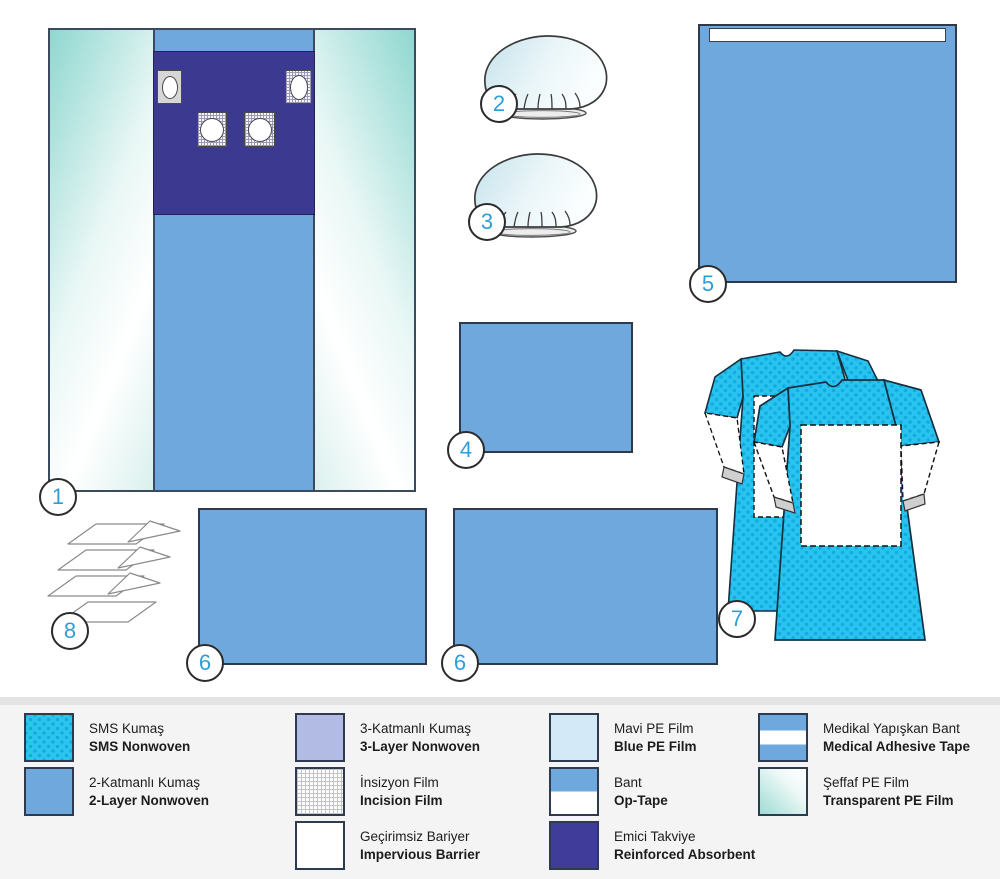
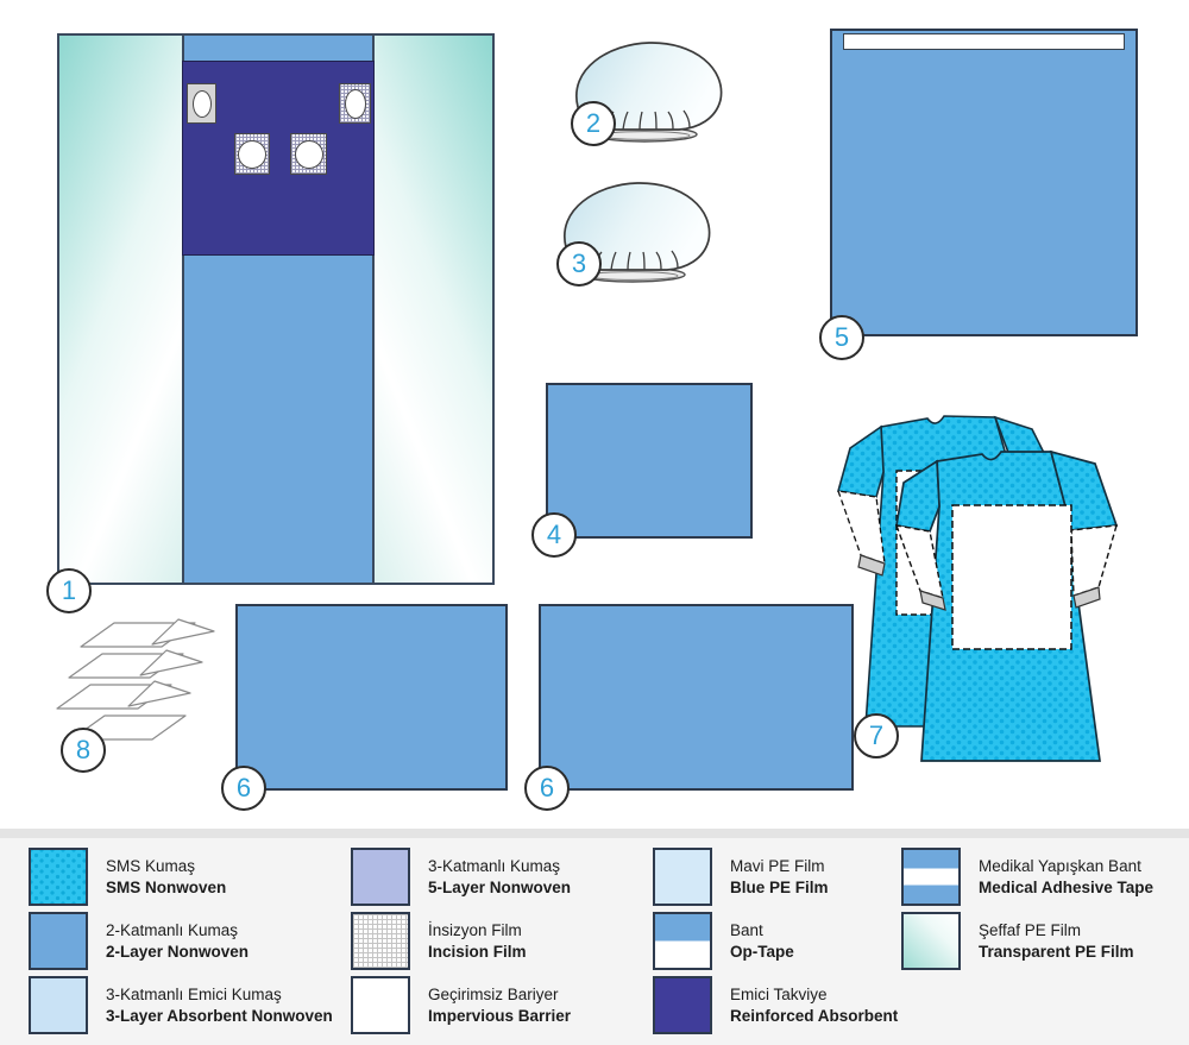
  1
  2
  3
  4
  5
  6
  6
  7
  8
  SMS Kumaş
  SMS Nonwoven
  2-Katmanlı Kumaş
  2-Layer Nonwoven
+ 3-Katmanlı Emici Kumaş
+ 3-Layer Absorbent Nonwoven
  3-Katmanlı Kumaş
- 3-Layer Nonwoven
+ 5-Layer Nonwoven
  İnsizyon Film
  Incision Film
  Geçirimsiz Bariyer
  Impervious Barrier
  Mavi PE Film
  Blue PE Film
  Bant
  Op-Tape
  Emici Takviye
  Reinforced Absorbent
  Medikal Yapışkan Bant
  Medical Adhesive Tape
  Şeffaf PE Film
  Transparent PE Film
